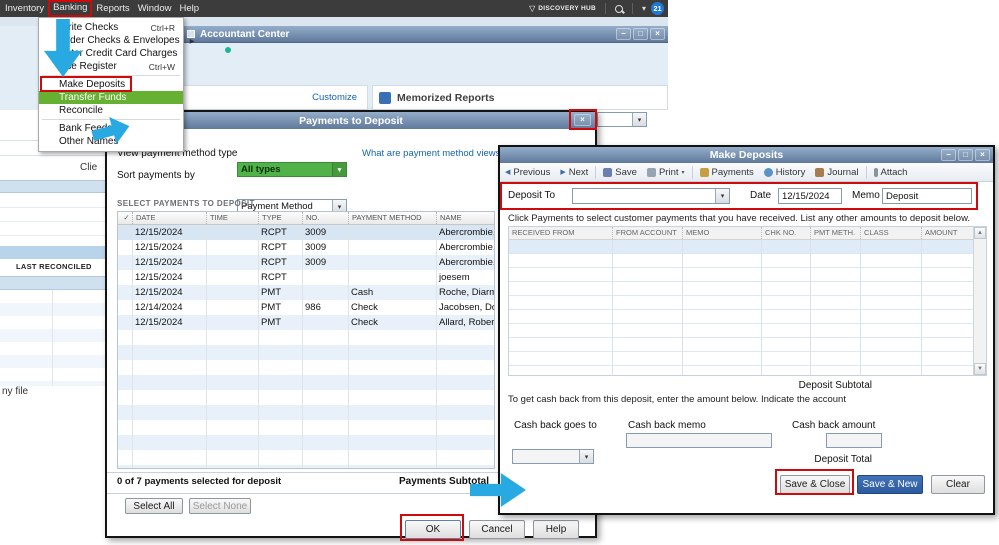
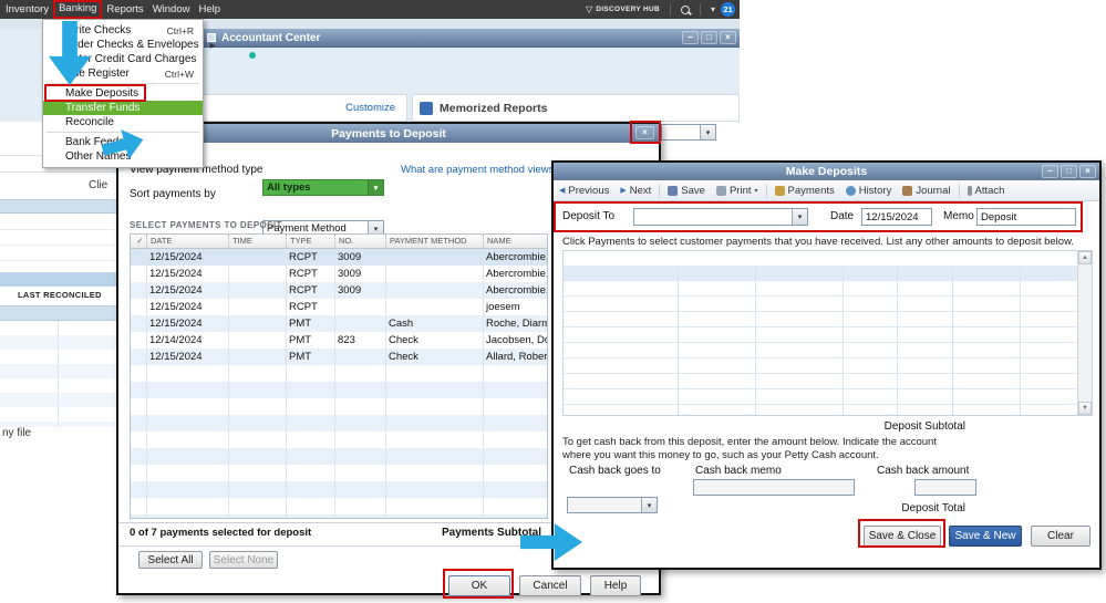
  Inventory
  Banking
  Reports
  Window
  Help
  ▽
  ▾
  21
  Accountant Center
  −
  □
  ×
  Customize
  Memorized Reports
  Clie
  LAST RECONCILED
  ny file
  Payments to Deposit
  ×
  View payment method type
  All types
  What are payment method view
  Sort payments by
  Payment Method
  SELECT PAYMENTS TO DEPOSIT
  ✓
  DATE
  TIME
  TYPE
  NO.
  PAYMENT METHOD
  NAME
  12/15/2024
  RCPT
  3009
  Abercrombie
  12/15/2024
  RCPT
  3009
  Abercrombie
  12/15/2024
  RCPT
  3009
  Abercrombie
  12/15/2024
  RCPT
  joesem
  12/15/2024
  PMT
  Cash
  Roche, Diarm
  12/14/2024
  PMT
- 986
+ 823
  Check
  Jacobsen, D
  12/15/2024
  PMT
  Check
  Allard, Rober
  0 of 7 payments selected for deposit
  Payments Subtotal
  Select All
  Select None
  OK
  Cancel
  Help
  Make Deposits
  −
  □
  ×
  Previous
  Next
  Save
  Print
  Payments
  History
  Journal
  Attach
  Deposit To
  Date
  12/15/2024
  Memo
  Deposit
  Click Payments to select customer payments that you have received. List any other amounts to deposit below.
- RECEIVED FROM
- FROM ACCOUNT
- MEMO
- CHK NO.
- PMT METH.
- CLASS
- AMOUNT
  Deposit Subtotal
  To get cash back from this deposit, enter the amount below. Indicate the account
+ where you want this money to go, such as your Petty Cash account.
  Cash back goes to
  Cash back memo
  Cash back amount
  Deposit Total
  Save & Close
  Save & New
  Clear
  rite Checks
  Ctrl+R
  der Checks & Envelopes
  r Credit Card Charges
  e Register
  Ctrl+W
  Make Deposits
  Transfer Funds
  Reconcile
  Bank Fee
  Other Name
